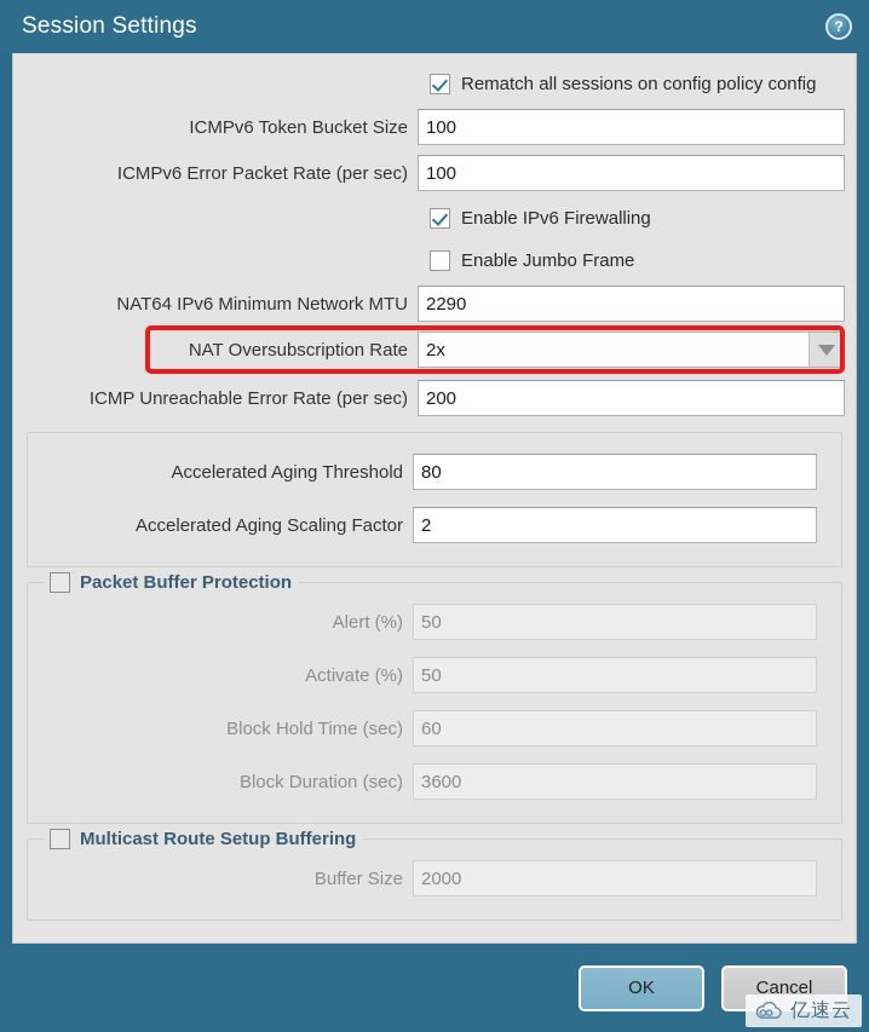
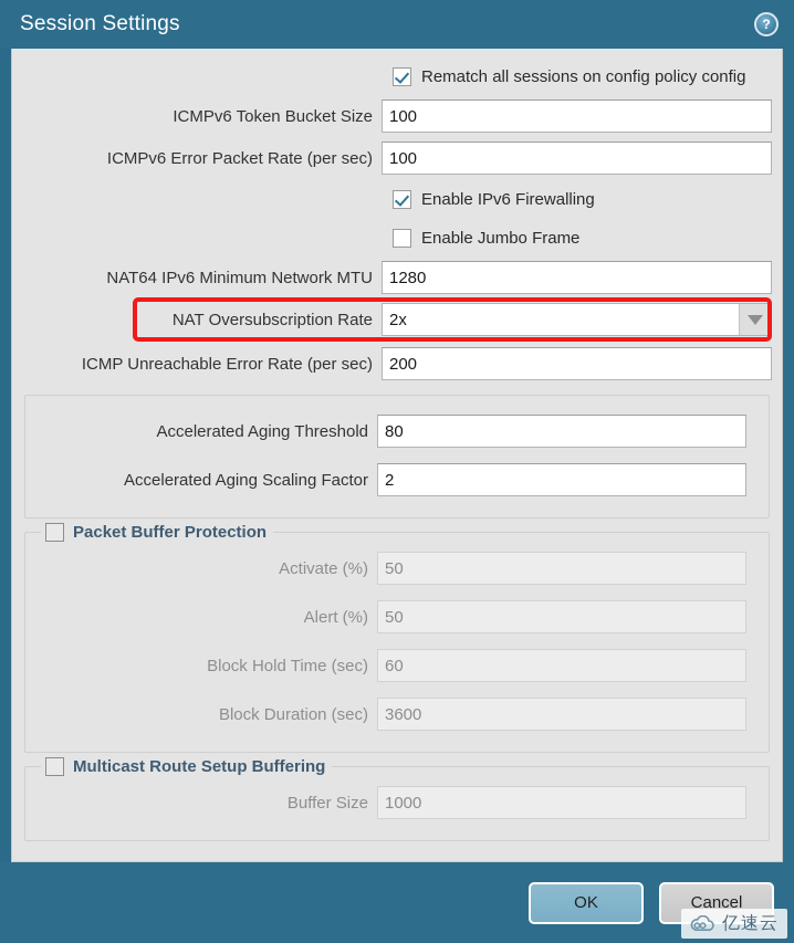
  Session Settings
  ?
  Rematch all sessions on config policy config
  ICMPv6 Token Bucket Size
  100
  ICMPv6 Error Packet Rate (per sec)
  100
  Enable IPv6 Firewalling
  Enable Jumbo Frame
  NAT64 IPv6 Minimum Network MTU
- 2290
+ 1280
  NAT Oversubscription Rate
  2x
  ICMP Unreachable Error Rate (per sec)
  200
  Accelerated Aging Threshold
  80
  Accelerated Aging Scaling Factor
  2
  Packet Buffer Protection
- Alert (%)
+ Activate (%)
  50
- Activate (%)
+ Alert (%)
  50
  Block Hold Time (sec)
  60
  Block Duration (sec)
  3600
  Multicast Route Setup Buffering
  Buffer Size
- 2000
+ 1000
  OK
  Cancel
  亿速云
